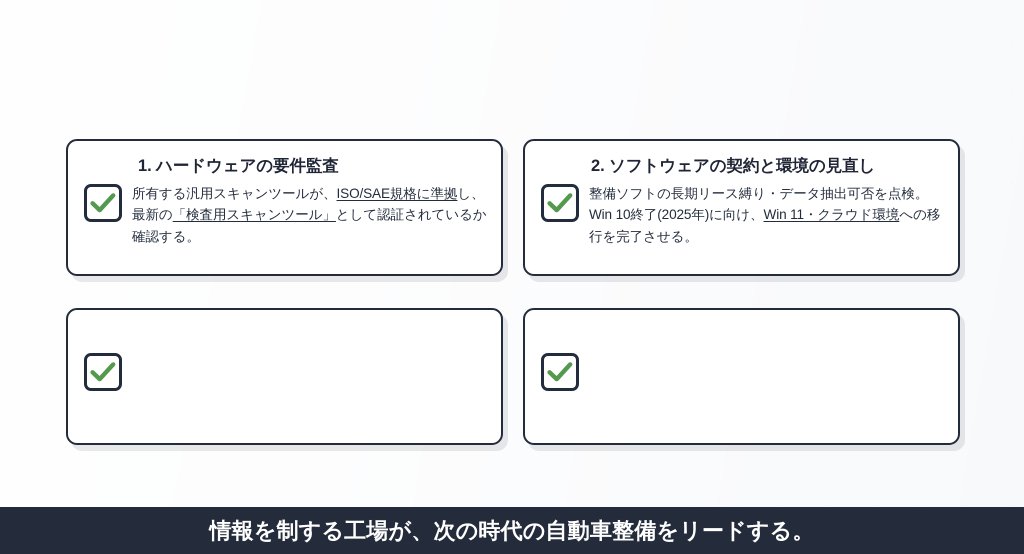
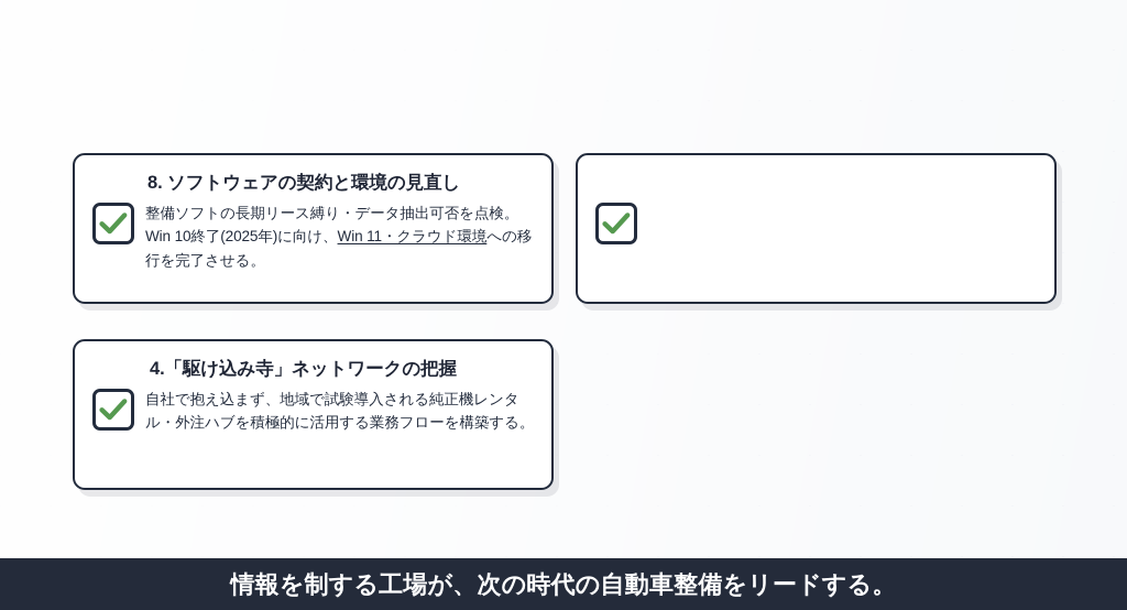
- 1. ハードウェアの要件監査
- 所有する汎用スキャンツールが、ISO/SAE規格に準拠し、最新の「検査用スキャンツール」として認証されているか確認する。
- 2. ソフトウェアの契約と環境の見直し
+ 8. ソフトウェアの契約と環境の見直し
  整備ソフトの長期リース縛り・データ抽出可否を点検。Win 10終了(2025年)に向け、Win 11・クラウド環境への移行を完了させる。
+ 4.「駆け込み寺」ネットワークの把握
+ 自社で抱え込まず、地域で試験導入される純正機レンタル・外注ハブを積極的に活用する業務フローを構築する。
  情報を制する工場が、次の時代の自動車整備をリードする。
